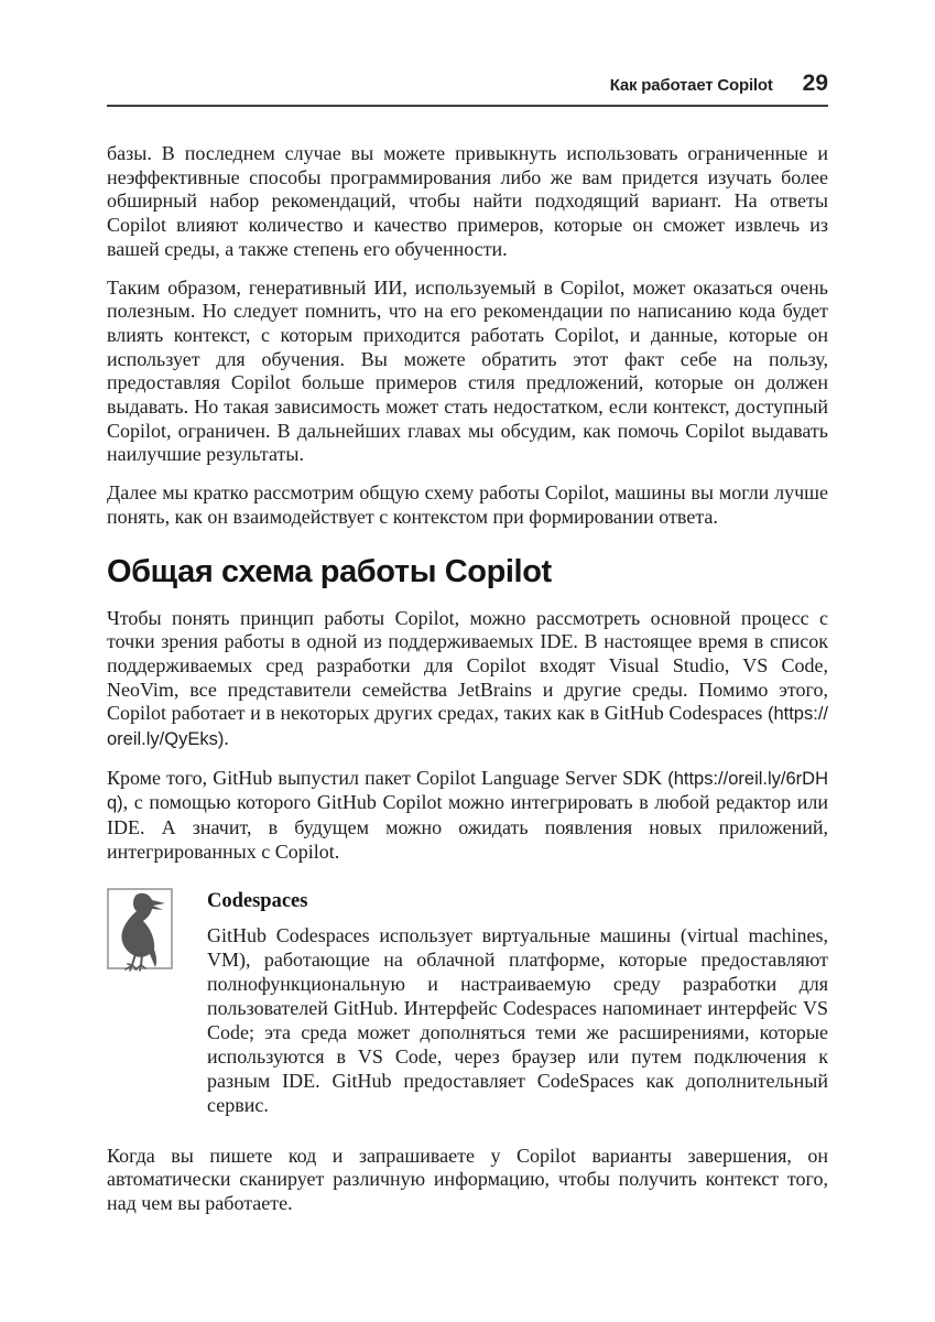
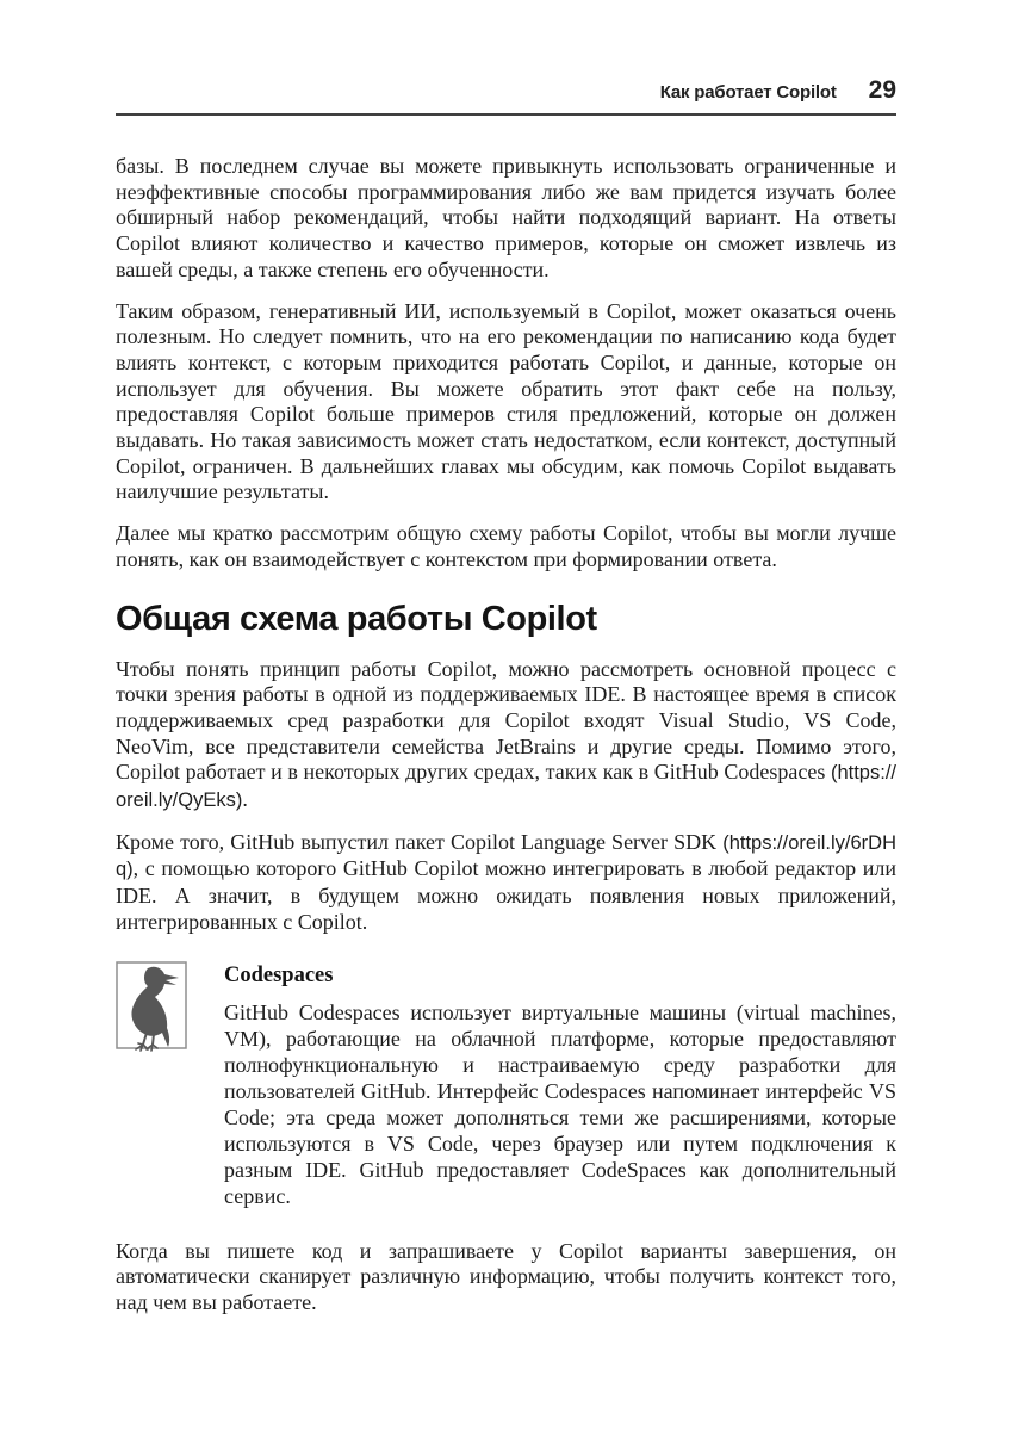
  Как работает Copilot
  29
  базы. В последнем случае вы можете привыкнуть использовать ограниченные и неэффективные способы программирования либо же вам придется изучать более обширный набор рекомендаций, чтобы найти подходящий вариант. На ответы Copilot влияют количество и качество примеров, которые он сможет извлечь из вашей среды, а также степень его обученности.
  Таким образом, генеративный ИИ, используемый в Copilot, может оказаться очень полезным. Но следует помнить, что на его рекомендации по написанию кода будет влиять контекст, с которым приходится работать Copilot, и данные, которые он использует для обучения. Вы можете обратить этот факт себе на пользу, предоставляя Copilot больше примеров стиля предложений, которые он должен выдавать. Но такая зависимость может стать недостатком, если контекст, доступный Copilot, ограничен. В дальнейших главах мы обсудим, как помочь Copilot выдавать наилучшие результаты.
- Далее мы кратко рассмотрим общую схему работы Copilot, машины вы могли лучше понять, как он взаимодействует с контекстом при формировании ответа.
+ Далее мы кратко рассмотрим общую схему работы Copilot, чтобы вы могли лучше понять, как он взаимодействует с контекстом при формировании ответа.
  Общая схема работы Copilot
  Чтобы понять принцип работы Copilot, можно рассмотреть основной процесс с точки зрения работы в одной из поддерживаемых IDE. В настоящее время в список поддерживаемых сред разработки для Copilot входят Visual Studio, VS Code, NeoVim, все представители семейства JetBrains и другие среды. Помимо этого, Copilot работает и в некоторых других средах, таких как в GitHub Codespaces (https://oreil.ly/QyEks).
  Кроме того, GitHub выпустил пакет Copilot Language Server SDK (https://oreil.ly/6rDHq), с помощью которого GitHub Copilot можно интегрировать в любой редактор или IDE. А значит, в будущем можно ожидать появления новых приложений, интегрированных с Copilot.
  Codespaces
  GitHub Codespaces использует виртуальные машины (virtual machines, VM), работающие на облачной платформе, которые предоставляют полнофункциональную и настраиваемую среду разработки для пользователей GitHub. Интерфейс Codespaces напоминает интерфейс VS Code; эта среда может дополняться теми же расширениями, которые используются в VS Code, через браузер или путем подключения к разным IDE. GitHub предоставляет CodeSpaces как дополнительный сервис.
  Когда вы пишете код и запрашиваете у Copilot варианты завершения, он автоматически сканирует различную информацию, чтобы получить контекст того, над чем вы работаете.
